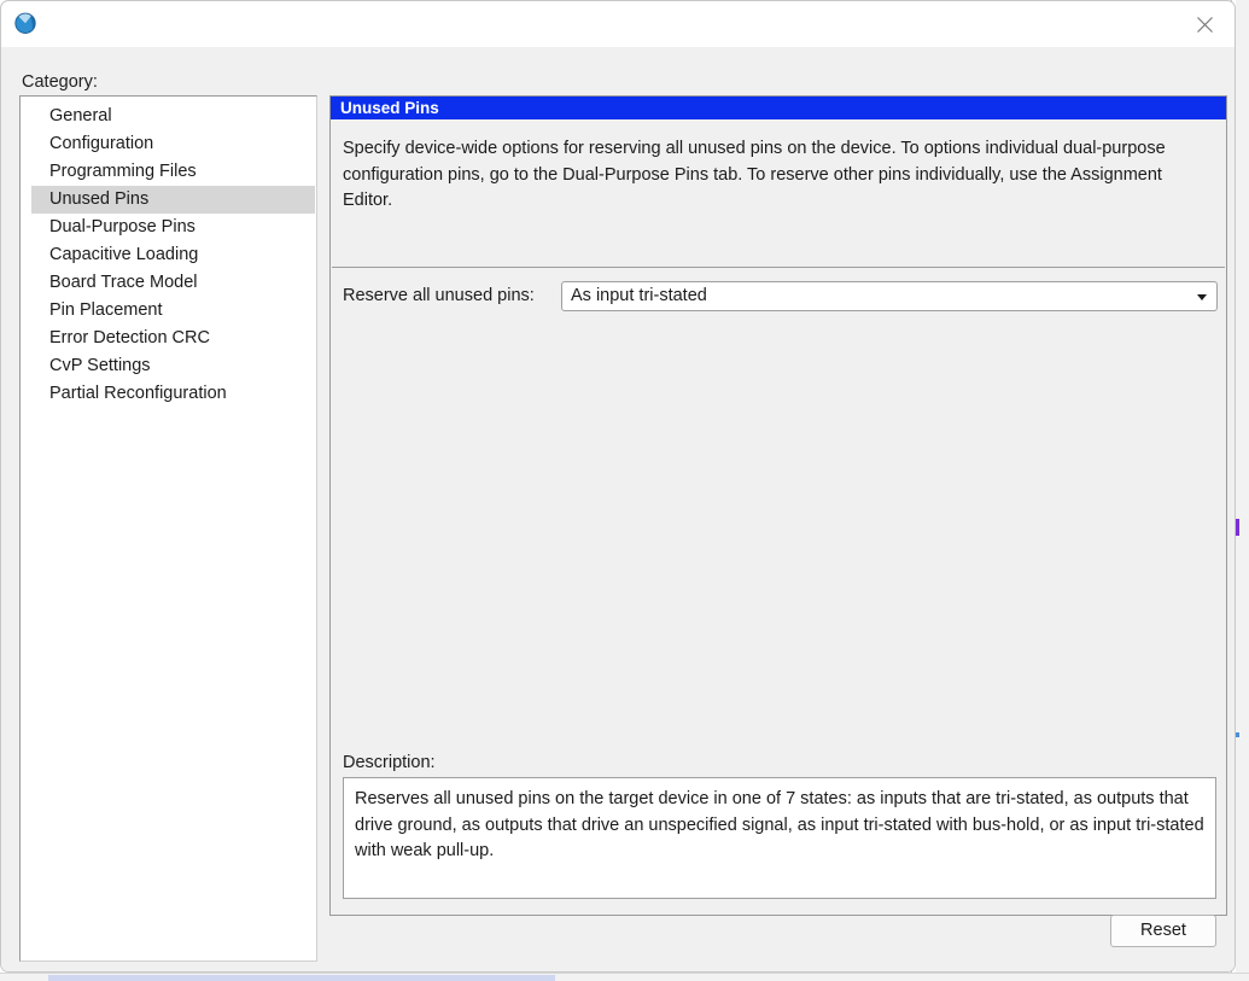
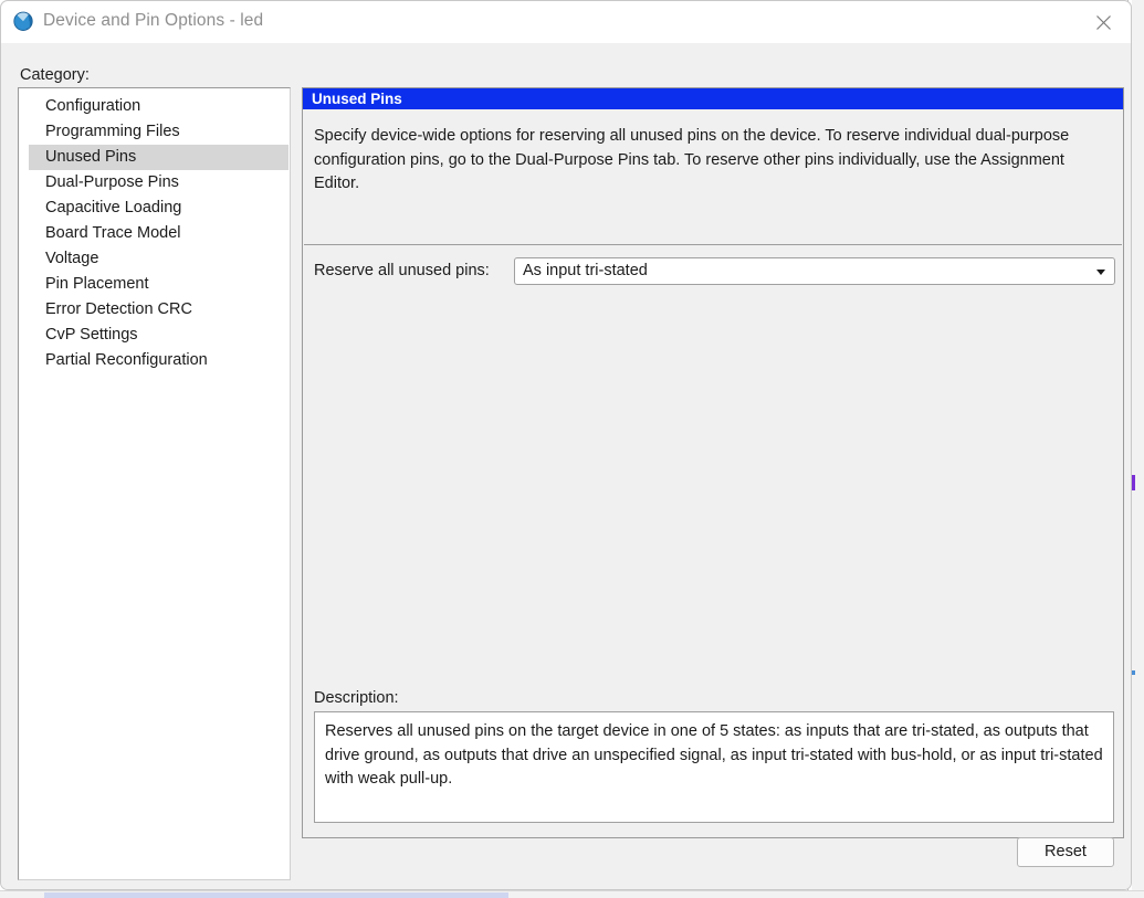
+ Device and Pin Options - led
  Category:
- General
  Configuration
  Programming Files
  Unused Pins
  Dual-Purpose Pins
  Capacitive Loading
  Board Trace Model
+ Voltage
  Pin Placement
  Error Detection CRC
  CvP Settings
  Partial Reconfiguration
  Unused Pins
- Specify device-wide options for reserving all unused pins on the device. To options individual dual-purpose configuration pins, go to the Dual-Purpose Pins tab. To reserve other pins individually, use the Assignment Editor.
+ Specify device-wide options for reserving all unused pins on the device. To reserve individual dual-purpose configuration pins, go to the Dual-Purpose Pins tab. To reserve other pins individually, use the Assignment Editor.
  Reserve all unused pins:
  As input tri-stated
  Description:
- Reserves all unused pins on the target device in one of 7 states: as inputs that are tri-stated, as outputs that drive ground, as outputs that drive an unspecified signal, as input tri-stated with bus-hold, or as input tri-stated with weak pull-up.
+ Reserves all unused pins on the target device in one of 5 states: as inputs that are tri-stated, as outputs that drive ground, as outputs that drive an unspecified signal, as input tri-stated with bus-hold, or as input tri-stated with weak pull-up.
  Reset
